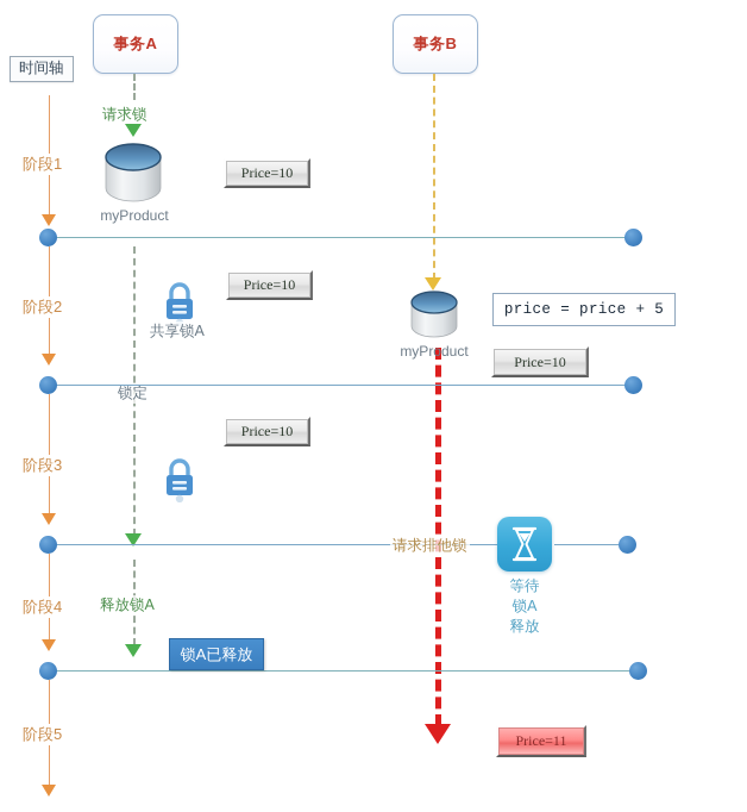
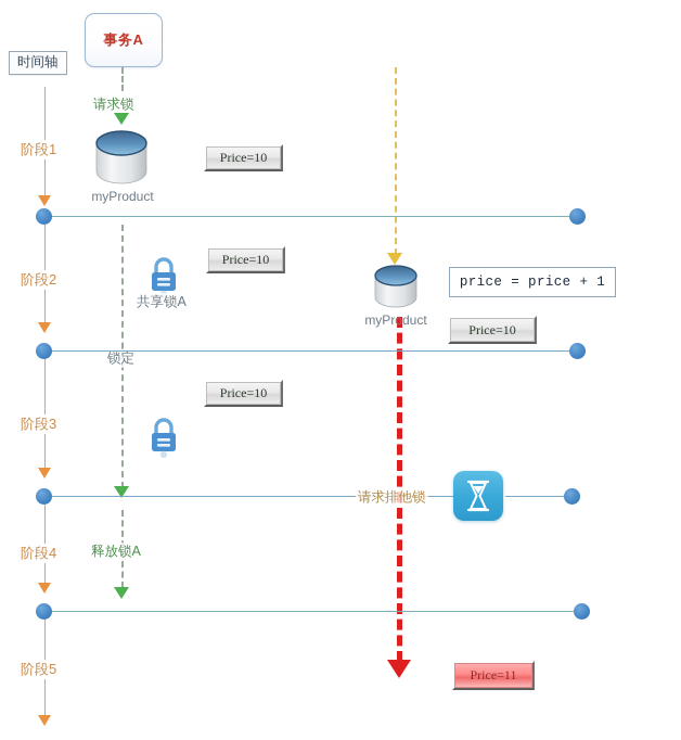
  时间轴
  事务A
- 事务B
  阶段1
  阶段2
  阶段3
  阶段4
  阶段5
  请求锁
  释放锁A
  锁定
  myProduct
  myProduct
  共享锁A
  Price=10
  Price=10
  Price=10
  Price=10
  Price=11
- price = price + 5
+ price = price + 1
  请求排他锁
- 等待
- 锁A
- 释放
- 锁A已释放
